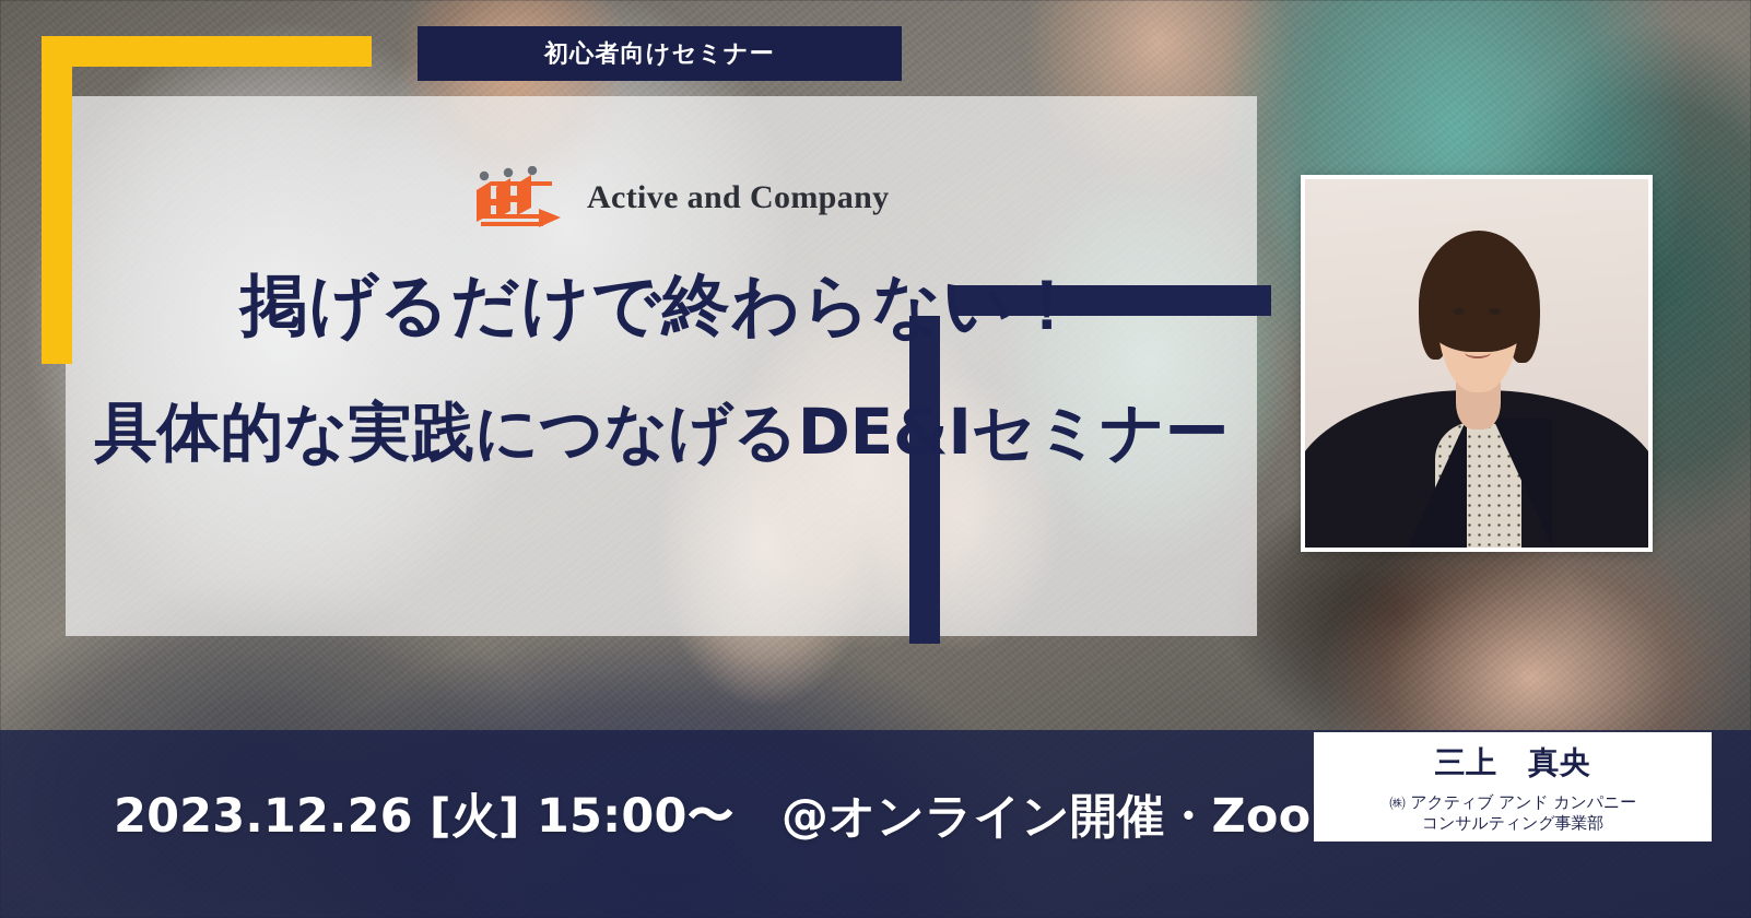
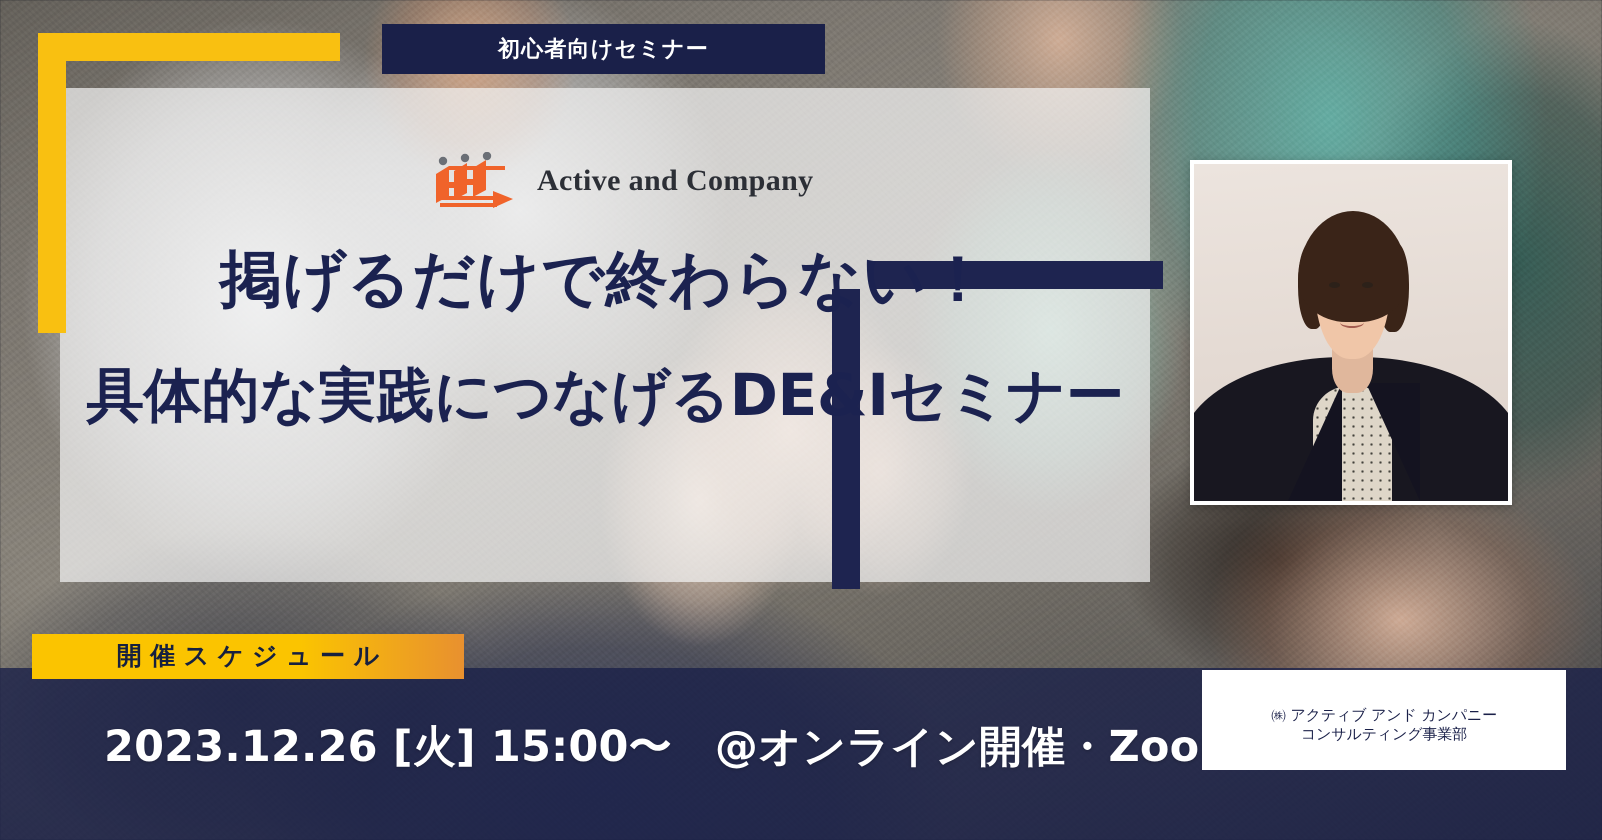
  初心者向けセミナー
  Active and Company
  掲げるだけで終わらない！
  具体的な実践につなげるDE&Iセミナー
+ 開催スケジュール
  2023.12.26 [火] 15:00〜 @オンライン開催・Zoo
- 三上 真央
  ㈱ アクティブ アンド カンパニー
  コンサルティング事業部
